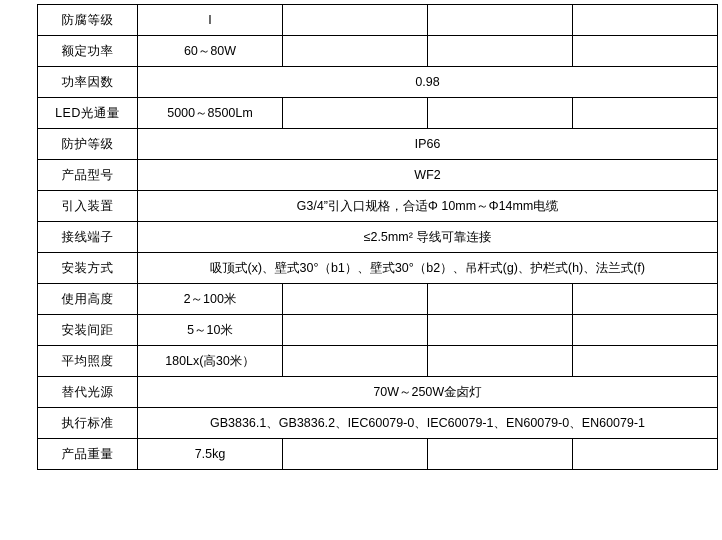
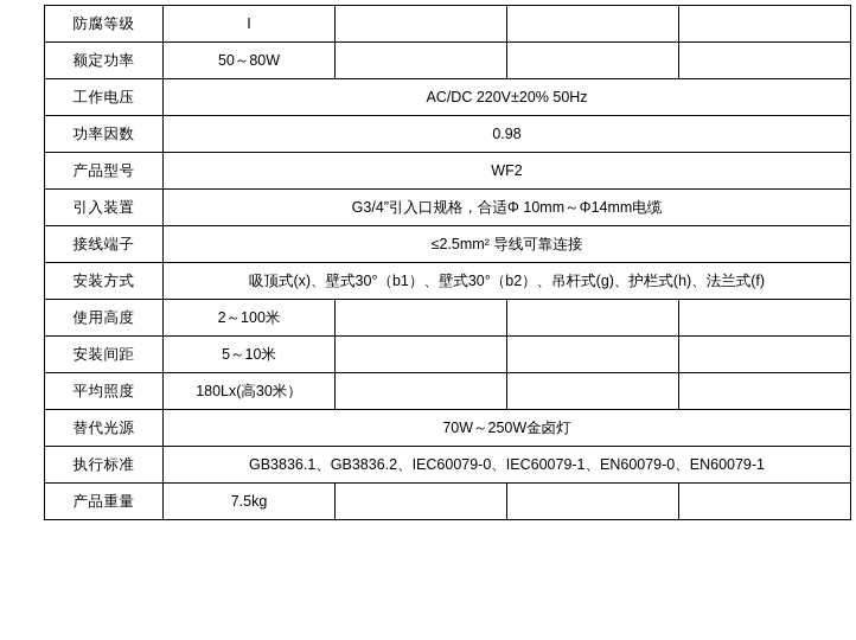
  防腐等级	I
- 额定功率	60～80W
+ 额定功率	50～80W
+ 工作电压	AC/DC 220V±20% 50Hz
  功率因数	0.98
- LED光通量	5000～8500Lm
- 防护等级	IP66
  产品型号	WF2
  引入装置	G3/4”引入口规格，合适Φ 10mm～Φ14mm电缆
  接线端子	≤2.5mm² 导线可靠连接
  安装方式	吸顶式(x)、壁式30°（b1）、壁式30°（b2）、吊杆式(g)、护栏式(h)、法兰式(f)
  使用高度	2～100米
  安装间距	5～10米
  平均照度	180Lx(高30米）
  替代光源	70W～250W金卤灯
  执行标准	GB3836.1、GB3836.2、IEC60079-0、IEC60079-1、EN60079-0、EN60079-1
  产品重量	7.5kg
